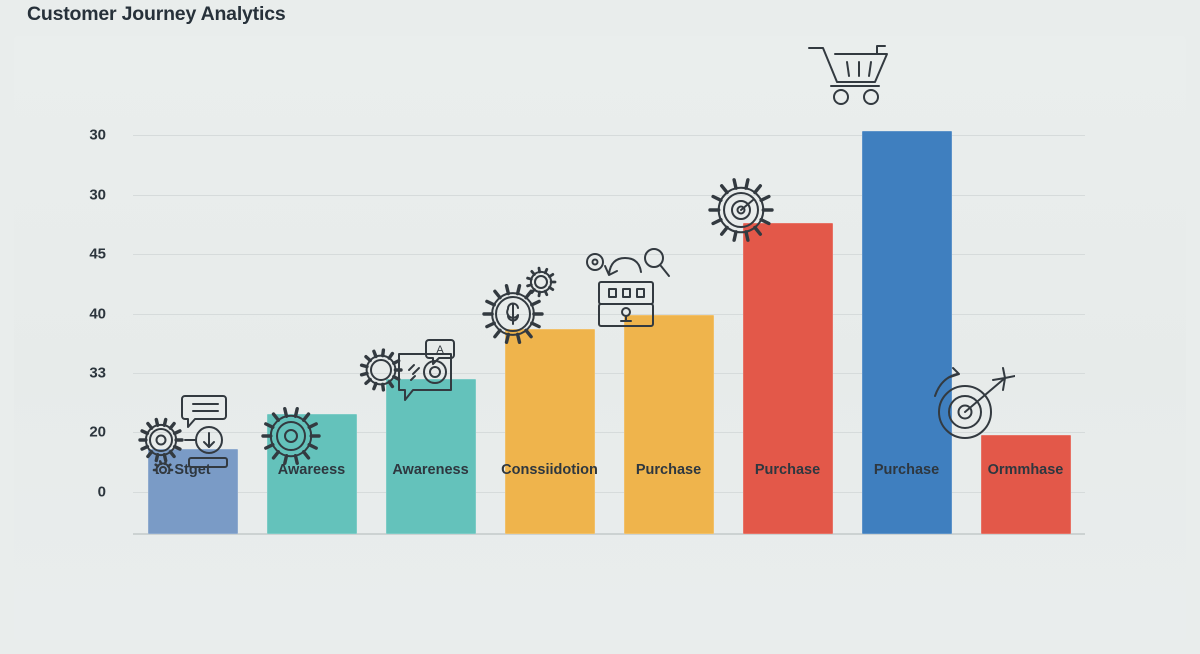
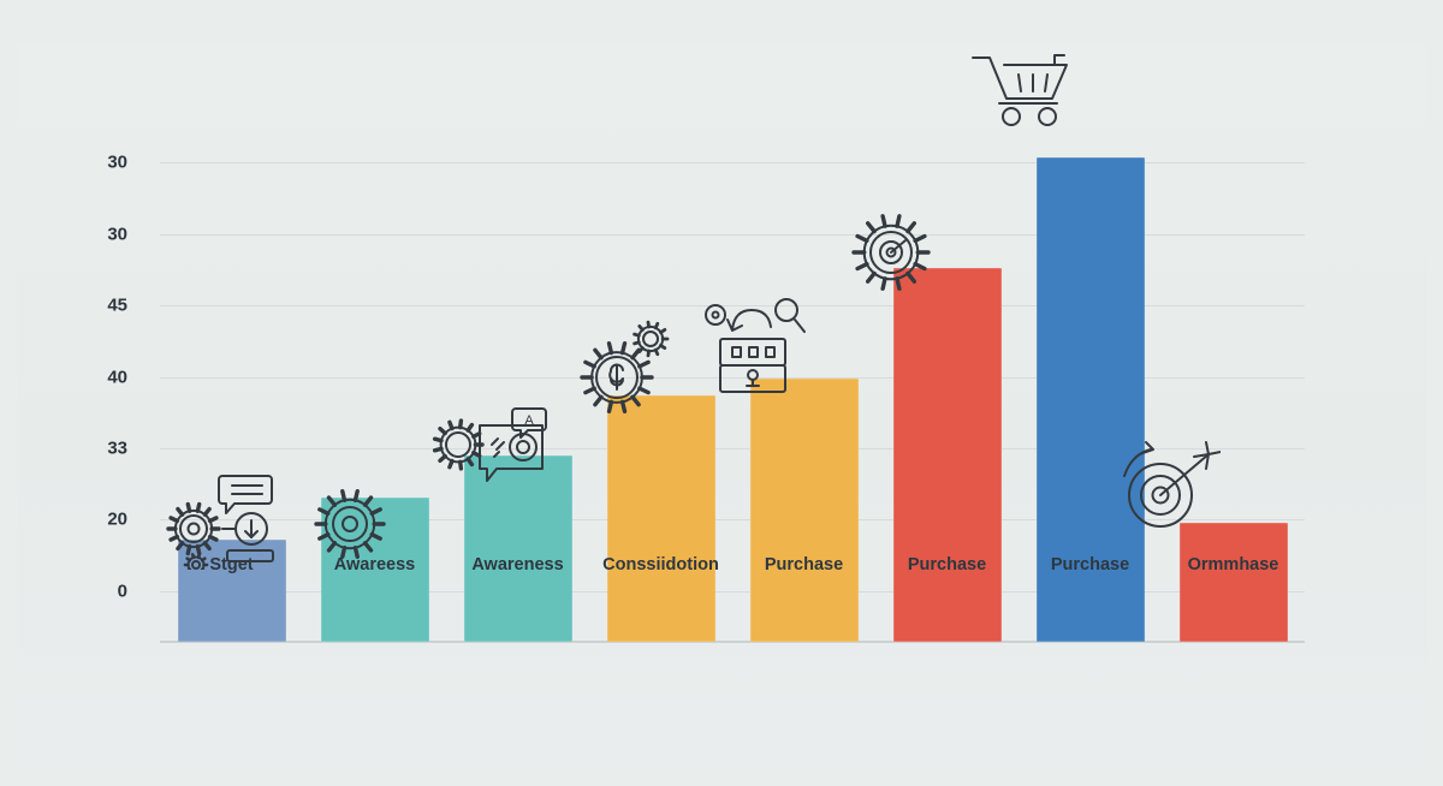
- Customer Journey Analytics
  30
  30
  45
  40
  33
  20
  0
  Stget
  Awareess
  Awareness
  Conssiidotion
  Purchase
  Purchase
  Purchase
  Ormmhase
  A
